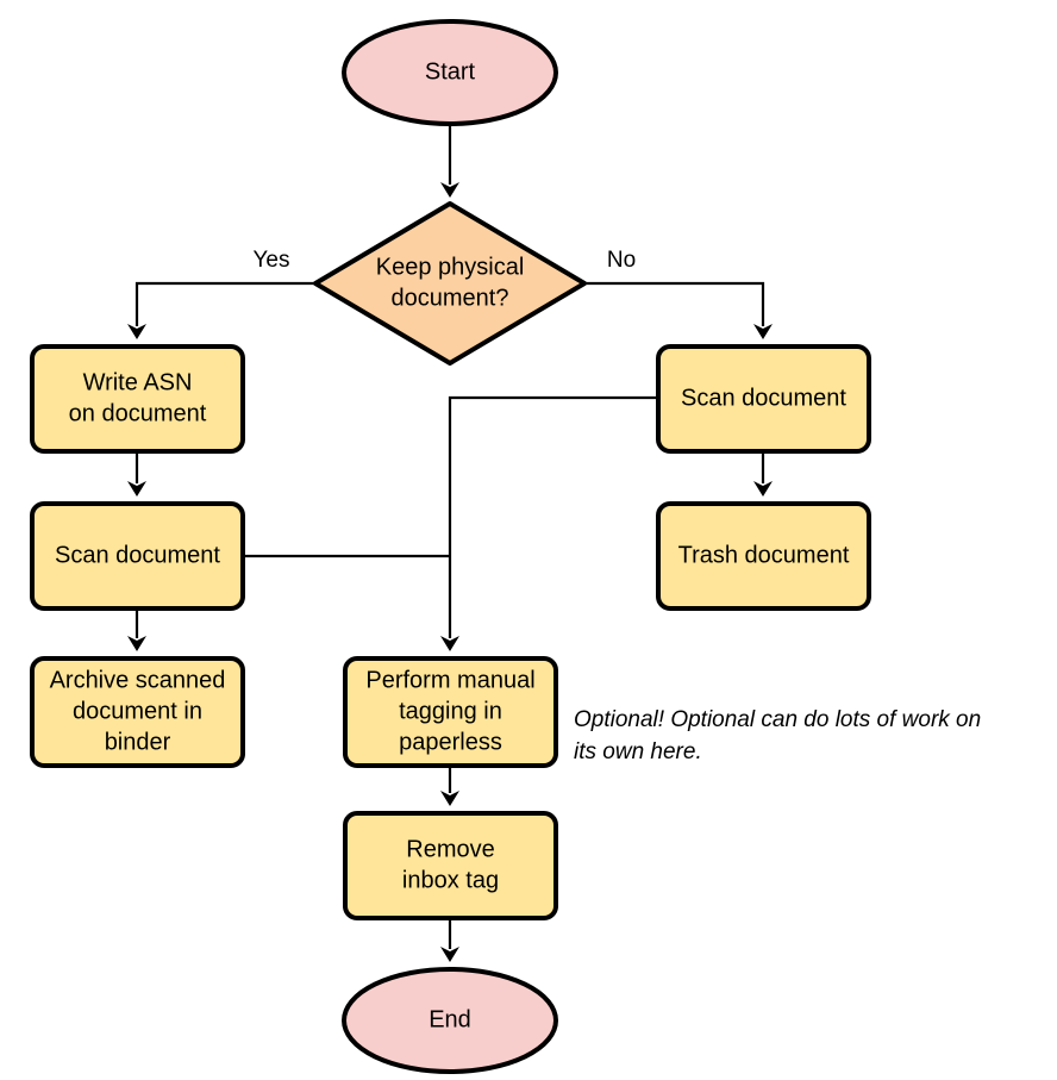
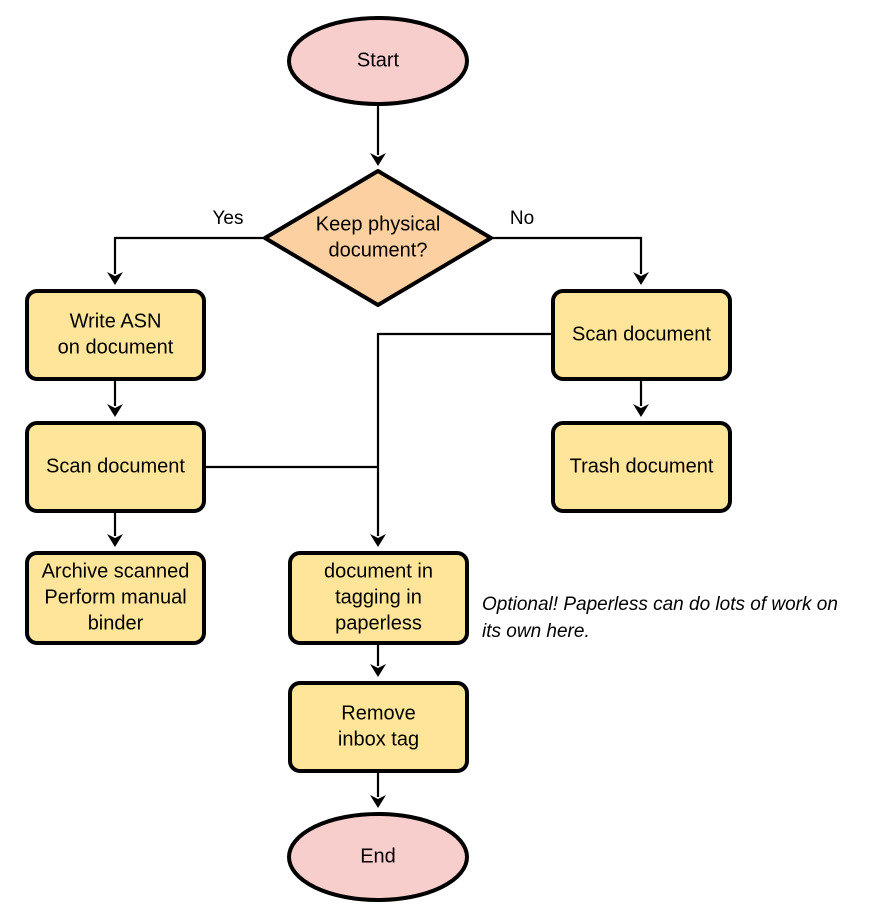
  Yes
  No
  Start
  Keep physical
  document?
  Write ASN
  on document
  Scan document
  Archive scanned
- document in
+ Perform manual
  binder
  Scan document
  Trash document
- Perform manual
+ document in
  tagging in
  paperless
  Remove
  inbox tag
  End
- Optional! Optional can do lots of work on
+ Optional! Paperless can do lots of work on
  its own here.
